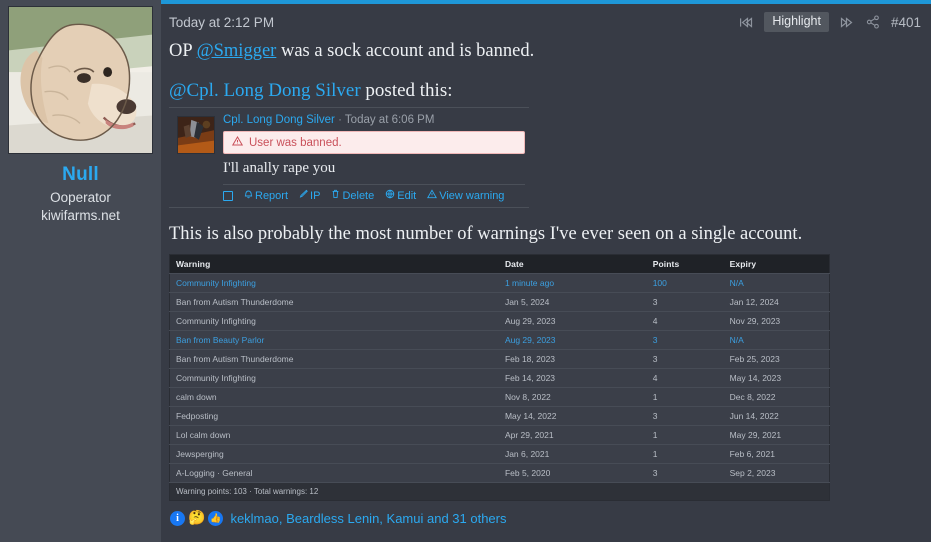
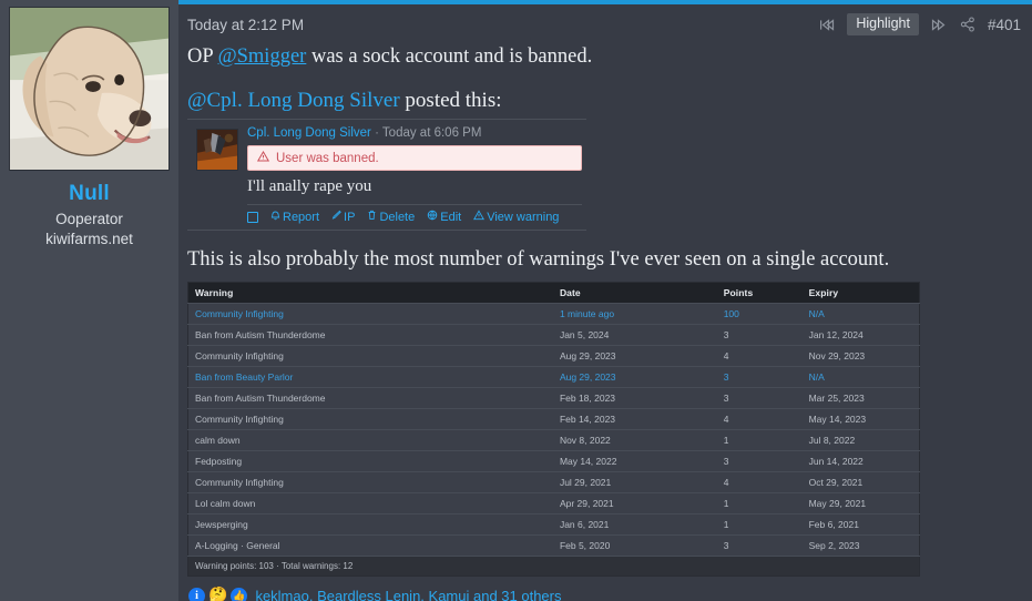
  Null
  Ooperator
  kiwifarms.net
  Today at 2:12 PM
  Highlight
  #401
  OP @Smigger was a sock account and is banned.
  @Cpl. Long Dong Silver posted this:
  Cpl. Long Dong Silver · Today at 6:06 PM
  User was banned.
  I'll anally rape you
  Report
  IP
  Delete
  Edit
  View warning
  This is also probably the most number of warnings I've ever seen on a single account.
  Warning	Date	Points	Expiry
  Community Infighting	1 minute ago	100	N/A
  Ban from Autism Thunderdome	Jan 5, 2024	3	Jan 12, 2024
  Community Infighting	Aug 29, 2023	4	Nov 29, 2023
  Ban from Beauty Parlor	Aug 29, 2023	3	N/A
- Ban from Autism Thunderdome	Feb 18, 2023	3	Feb 25, 2023
+ Ban from Autism Thunderdome	Feb 18, 2023	3	Mar 25, 2023
  Community Infighting	Feb 14, 2023	4	May 14, 2023
- calm down	Nov 8, 2022	1	Dec 8, 2022
+ calm down	Nov 8, 2022	1	Jul 8, 2022
  Fedposting	May 14, 2022	3	Jun 14, 2022
+ Community Infighting	Jul 29, 2021	4	Oct 29, 2021
  Lol calm down	Apr 29, 2021	1	May 29, 2021
  Jewsperging	Jan 6, 2021	1	Feb 6, 2021
  A-Logging · General	Feb 5, 2020	3	Sep 2, 2023
  Warning points: 103 · Total warnings: 12
  i
  🤔
  👍
  keklmao, Beardless Lenin, Kamui and 31 others
